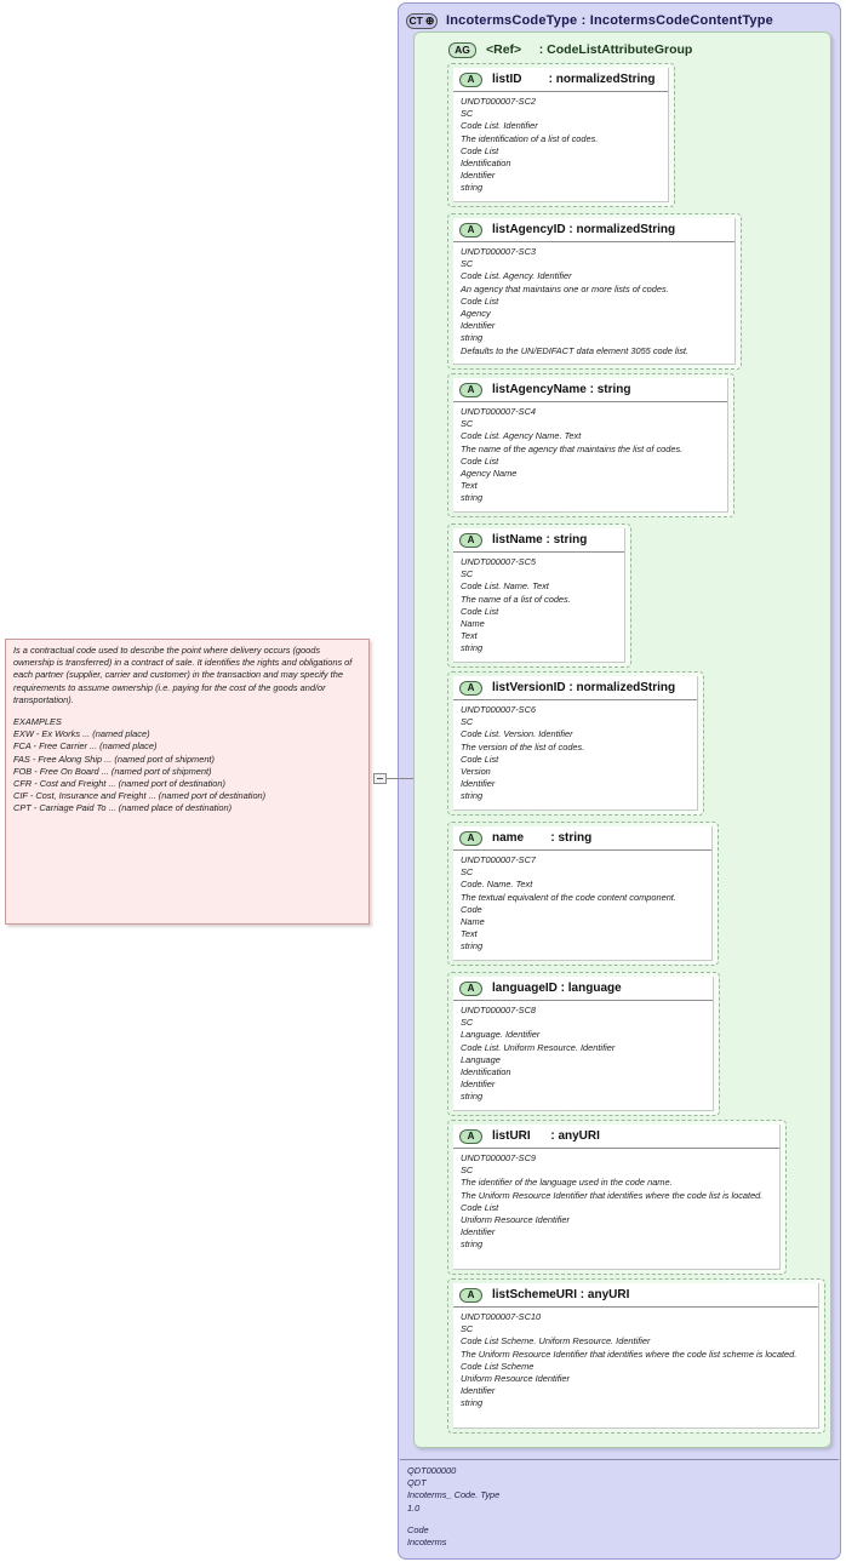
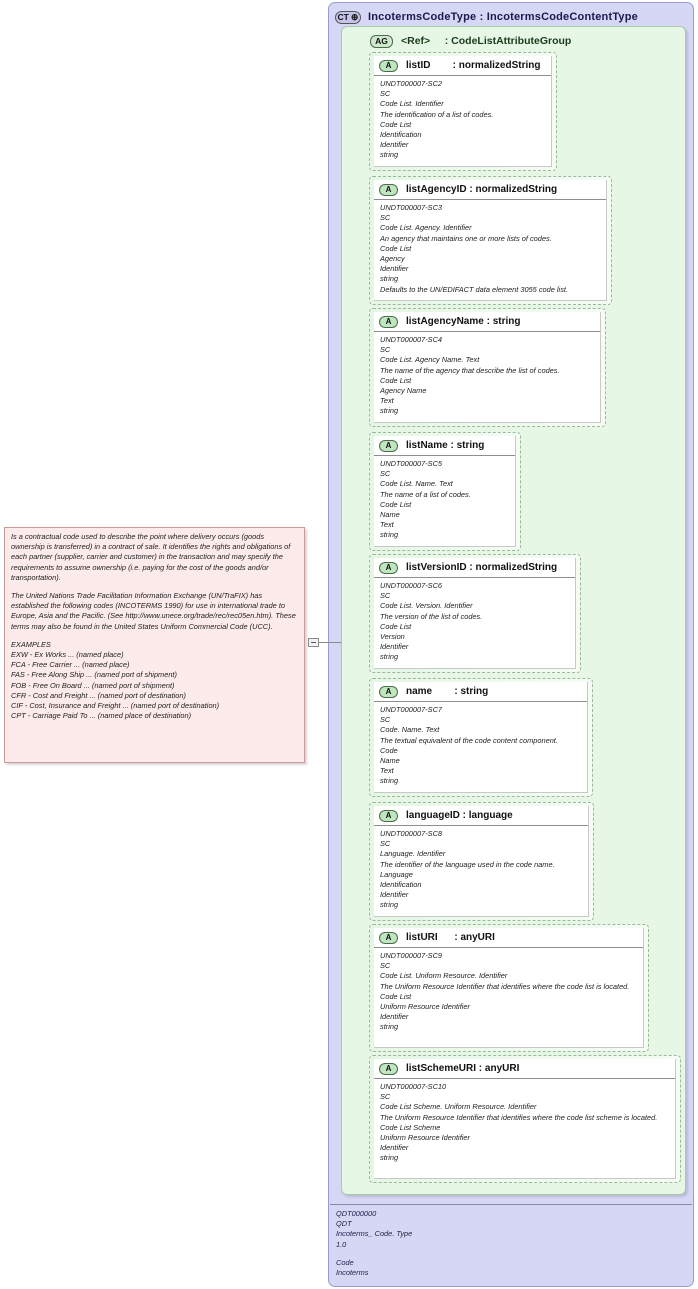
  CT
  ⊕
  IncotermsCodeType : IncotermsCodeContentType
  AG
  <Ref> : CodeListAttributeGroup
  A
  listID : normalizedString
  UNDT000007-SC2
  SC
  Code List. Identifier
  The identification of a list of codes.
  Code List
  Identification
  Identifier
  string
  A
  listAgencyID : normalizedString
  UNDT000007-SC3
  SC
  Code List. Agency. Identifier
  An agency that maintains one or more lists of codes.
  Code List
  Agency
  Identifier
  string
  Defaults to the UN/EDIFACT data element 3055 code list.
  A
  listAgencyName : string
  UNDT000007-SC4
  SC
  Code List. Agency Name. Text
- The name of the agency that maintains the list of codes.
+ The name of the agency that describe the list of codes.
  Code List
  Agency Name
  Text
  string
  A
  listName : string
  UNDT000007-SC5
  SC
  Code List. Name. Text
  The name of a list of codes.
  Code List
  Name
  Text
  string
  A
  listVersionID : normalizedString
  UNDT000007-SC6
  SC
  Code List. Version. Identifier
  The version of the list of codes.
  Code List
  Version
  Identifier
  string
  A
  name : string
  UNDT000007-SC7
  SC
  Code. Name. Text
  The textual equivalent of the code content component.
  Code
  Name
  Text
  string
  A
  languageID : language
  UNDT000007-SC8
  SC
  Language. Identifier
- Code List. Uniform Resource. Identifier
+ The identifier of the language used in the code name.
  Language
  Identification
  Identifier
  string
  A
  listURI : anyURI
  UNDT000007-SC9
  SC
- The identifier of the language used in the code name.
+ Code List. Uniform Resource. Identifier
  The Uniform Resource Identifier that identifies where the code list is located.
  Code List
  Uniform Resource Identifier
  Identifier
  string
  A
  listSchemeURI : anyURI
  UNDT000007-SC10
  SC
  Code List Scheme. Uniform Resource. Identifier
  The Uniform Resource Identifier that identifies where the code list scheme is located.
  Code List Scheme
  Uniform Resource Identifier
  Identifier
  string
  QDT000000
  QDT
  Incoterms_ Code. Type
  1.0
  Code
  Incoterms
  Is a contractual code used to describe the point where delivery occurs (goods ownership is transferred) in a contract of sale. It identifies the rights and obligations of each partner (supplier, carrier and customer) in the transaction and may specify the requirements to assume ownership (i.e. paying for the cost of the goods and/or transportation).
+ The United Nations Trade Facilitation Information Exchange (UN/TraFIX) has established the following codes (INCOTERMS 1990) for use in international trade to Europe, Asia and the Pacific. (See http://www.unece.org/trade/rec/rec05en.htm). These terms may also be found in the United States Uniform Commercial Code (UCC).
  EXAMPLES
  EXW - Ex Works ... (named place)
  FCA - Free Carrier ... (named place)
  FAS - Free Along Ship ... (named port of shipment)
  FOB - Free On Board ... (named port of shipment)
  CFR - Cost and Freight ... (named port of destination)
  CIF - Cost, Insurance and Freight ... (named port of destination)
  CPT - Carriage Paid To ... (named place of destination)
